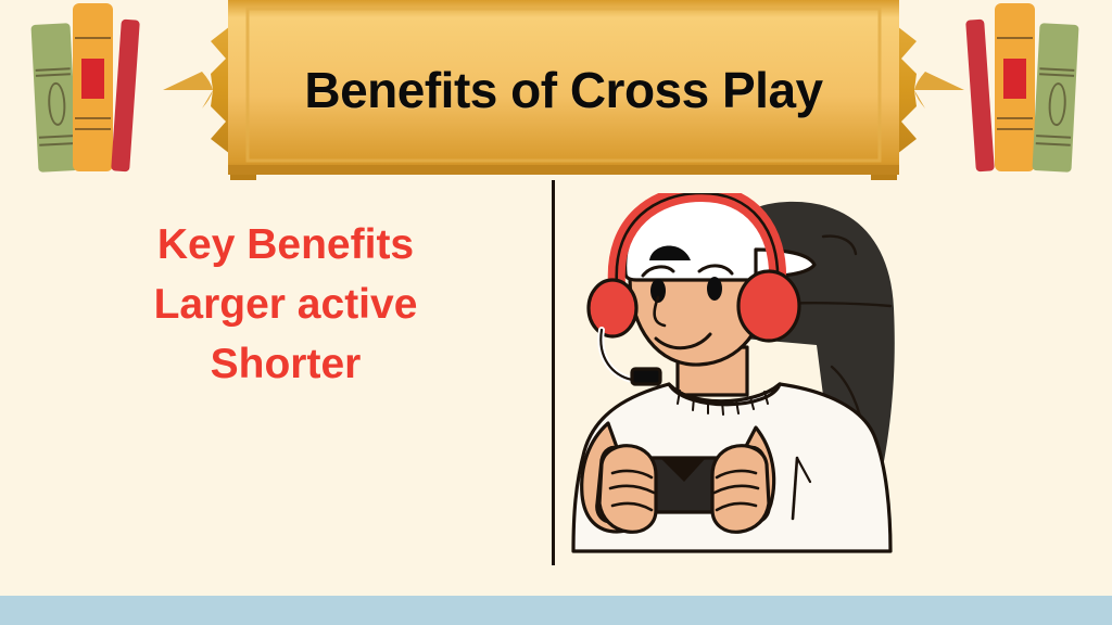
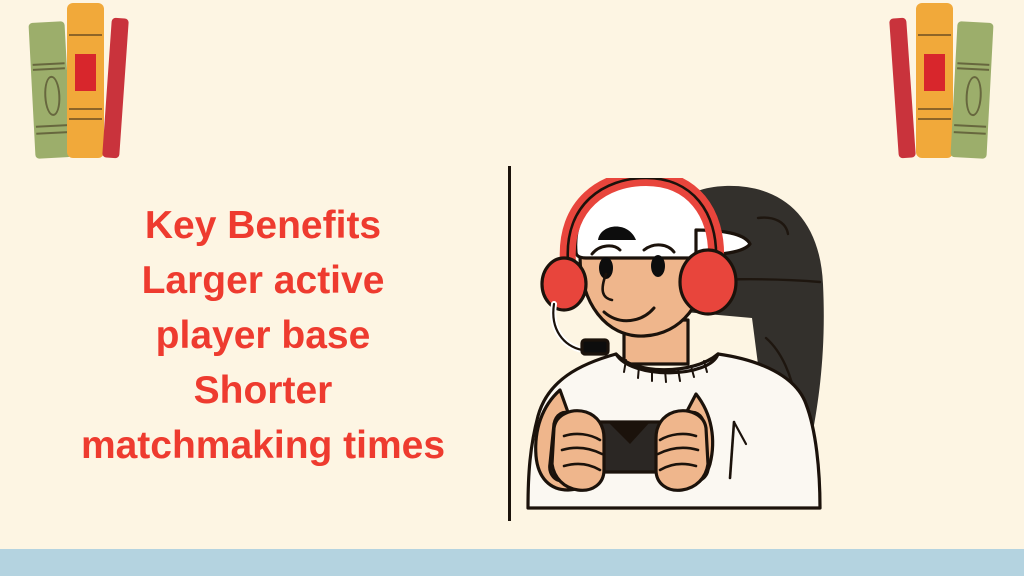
- Benefits of Cross Play
  Key Benefits
  Larger active
+ player base
  Shorter
+ matchmaking times
